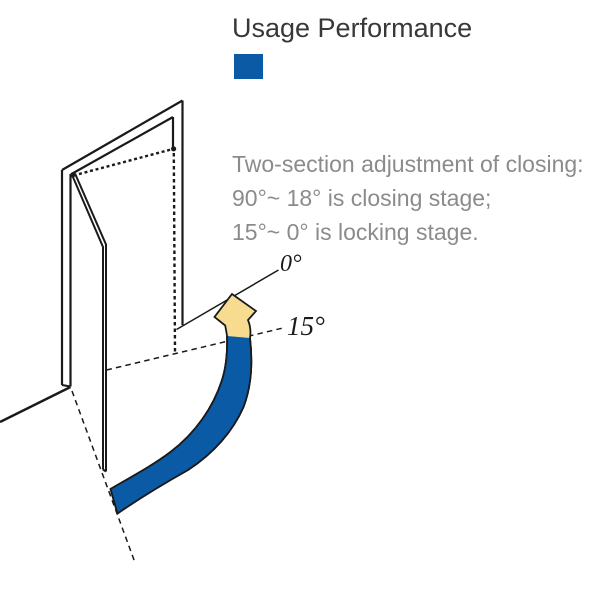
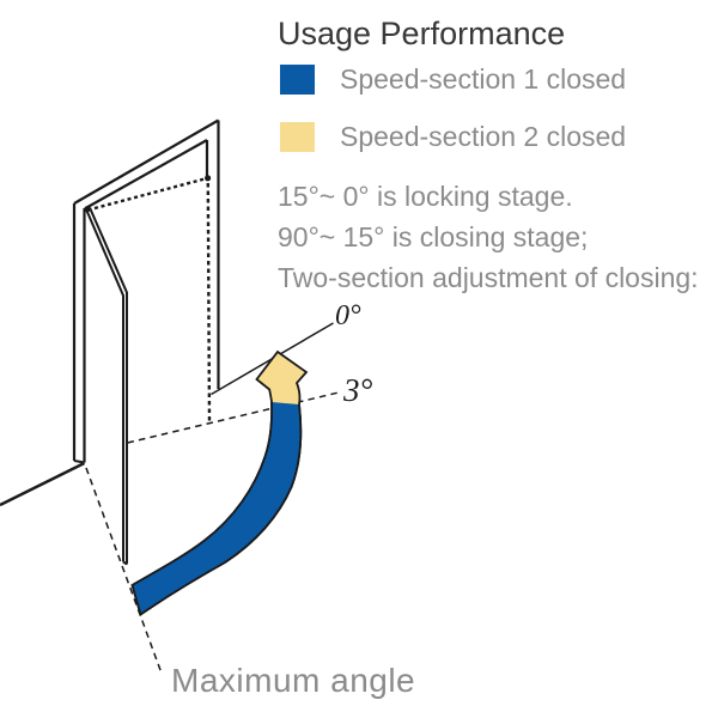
  0°
- 15°
+ 3°
+ Maximum angle
  Usage Performance
+ Speed-section 1 closed
+ Speed-section 2 closed
- Two-section adjustment of closing:
+ 15°~ 0° is locking stage.
- 90°~ 18° is closing stage;
+ 90°~ 15° is closing stage;
- 15°~ 0° is locking stage.
+ Two-section adjustment of closing:
